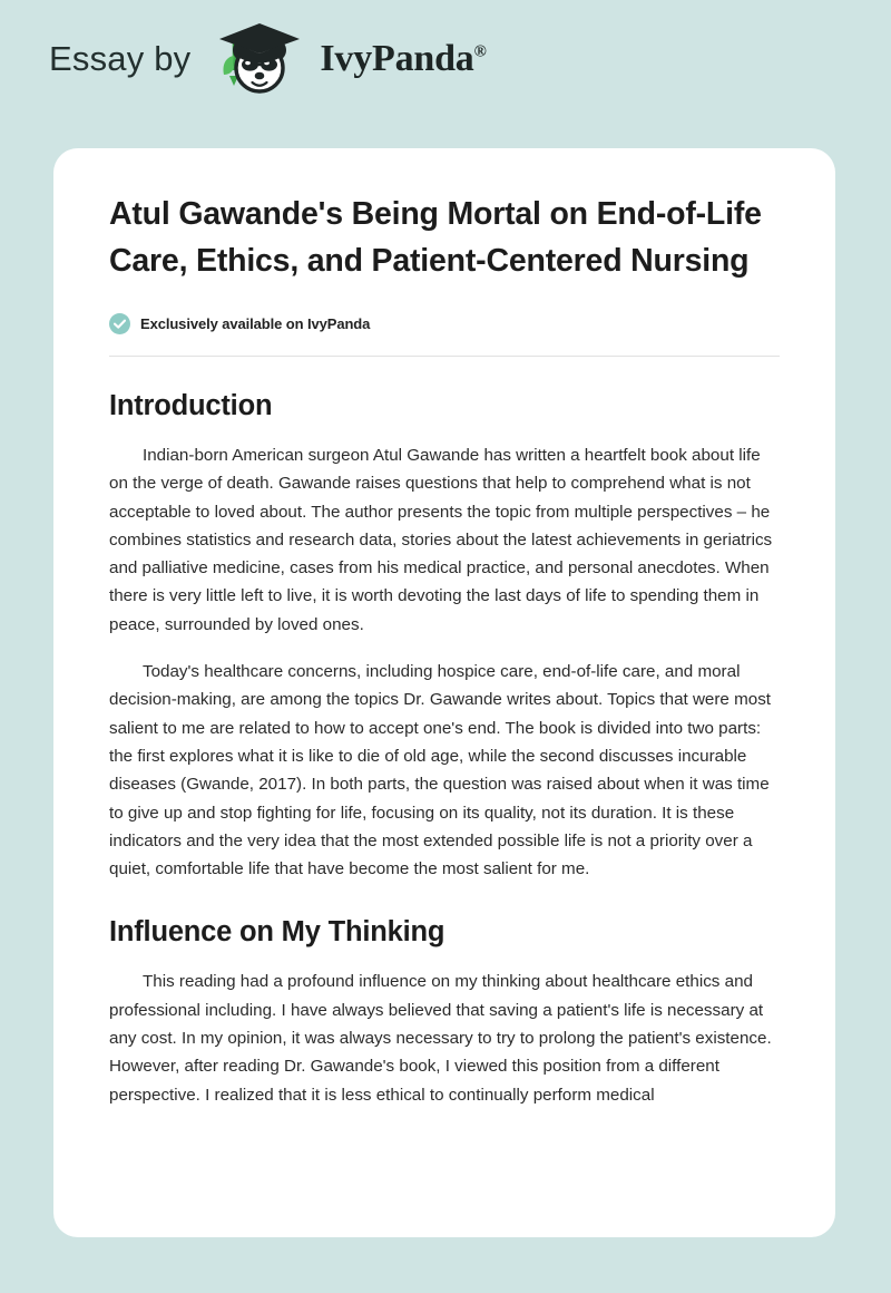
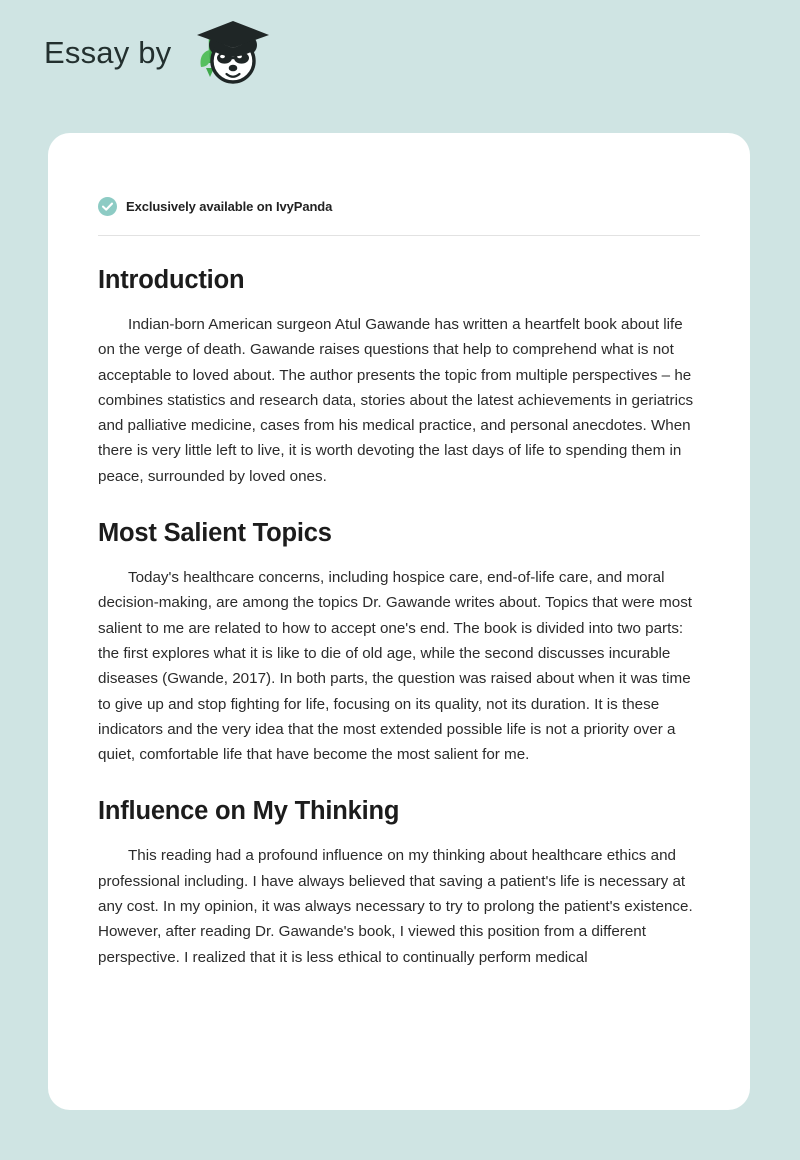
  Essay by
- IvyPanda®
- Atul Gawande's Being Mortal on End-of-Life Care, Ethics, and Patient-Centered Nursing
  Exclusively available on IvyPanda
  Introduction
  Indian-born American surgeon Atul Gawande has written a heartfelt book about life on the verge of death. Gawande raises questions that help to comprehend what is not acceptable to loved about. The author presents the topic from multiple perspectives – he combines statistics and research data, stories about the latest achievements in geriatrics and palliative medicine, cases from his medical practice, and personal anecdotes. When there is very little left to live, it is worth devoting the last days of life to spending them in peace, surrounded by loved ones.
+ Most Salient Topics
  Today's healthcare concerns, including hospice care, end-of-life care, and moral decision-making, are among the topics Dr. Gawande writes about. Topics that were most salient to me are related to how to accept one's end. The book is divided into two parts: the first explores what it is like to die of old age, while the second discusses incurable diseases (Gwande, 2017). In both parts, the question was raised about when it was time to give up and stop fighting for life, focusing on its quality, not its duration. It is these indicators and the very idea that the most extended possible life is not a priority over a quiet, comfortable life that have become the most salient for me.
  Influence on My Thinking
  This reading had a profound influence on my thinking about healthcare ethics and professional including. I have always believed that saving a patient's life is necessary at any cost. In my opinion, it was always necessary to try to prolong the patient's existence. However, after reading Dr. Gawande's book, I viewed this position from a different perspective. I realized that it is less ethical to continually perform medical
